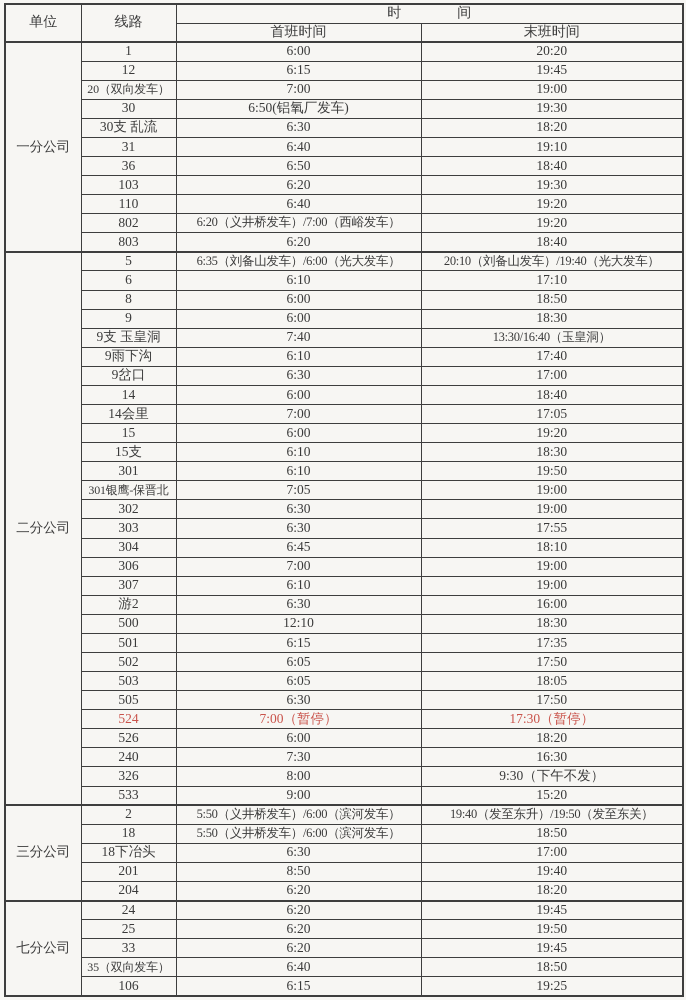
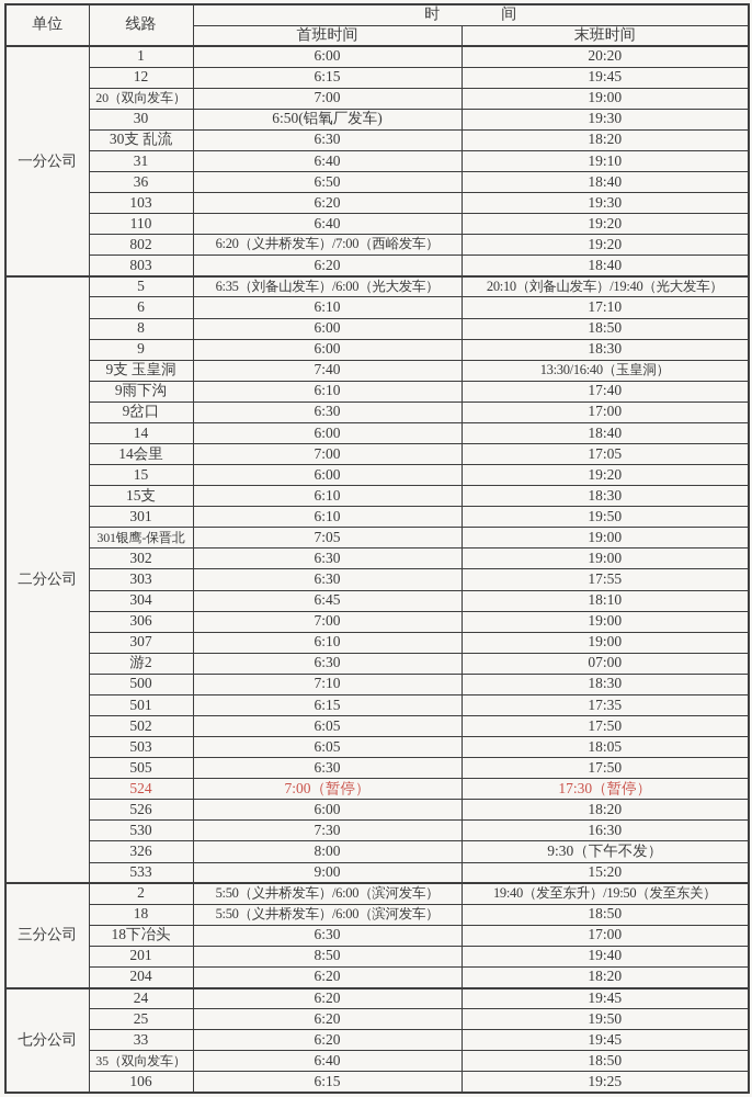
  单位	线路	时 间
  首班时间	末班时间
  一分公司	1	6:00	20:20
  12	6:15	19:45
  20（双向发车）	7:00	19:00
  30	6:50(铝氧厂发车)	19:30
  30支 乱流	6:30	18:20
  31	6:40	19:10
  36	6:50	18:40
  103	6:20	19:30
  110	6:40	19:20
  802	6:20（义井桥发车）/7:00（西峪发车）	19:20
  803	6:20	18:40
  二分公司	5	6:35（刘备山发车）/6:00（光大发车）	20:10（刘备山发车）/19:40（光大发车）
  6	6:10	17:10
  8	6:00	18:50
  9	6:00	18:30
  9支 玉皇洞	7:40	13:30/16:40（玉皇洞）
  9雨下沟	6:10	17:40
  9岔口	6:30	17:00
  14	6:00	18:40
  14会里	7:00	17:05
  15	6:00	19:20
  15支	6:10	18:30
  301	6:10	19:50
  301银鹰-保晋北	7:05	19:00
  302	6:30	19:00
  303	6:30	17:55
  304	6:45	18:10
  306	7:00	19:00
  307	6:10	19:00
- 游2	6:30	16:00
+ 游2	6:30	07:00
- 500	12:10	18:30
+ 500	7:10	18:30
  501	6:15	17:35
  502	6:05	17:50
  503	6:05	18:05
  505	6:30	17:50
  524	7:00（暂停）	17:30（暂停）
  526	6:00	18:20
- 240	7:30	16:30
+ 530	7:30	16:30
  326	8:00	9:30（下午不发）
  533	9:00	15:20
  三分公司	2	5:50（义井桥发车）/6:00（滨河发车）	19:40（发至东升）/19:50（发至东关）
  18	5:50（义井桥发车）/6:00（滨河发车）	18:50
  18下冶头	6:30	17:00
  201	8:50	19:40
  204	6:20	18:20
  七分公司	24	6:20	19:45
  25	6:20	19:50
  33	6:20	19:45
  35（双向发车）	6:40	18:50
  106	6:15	19:25
